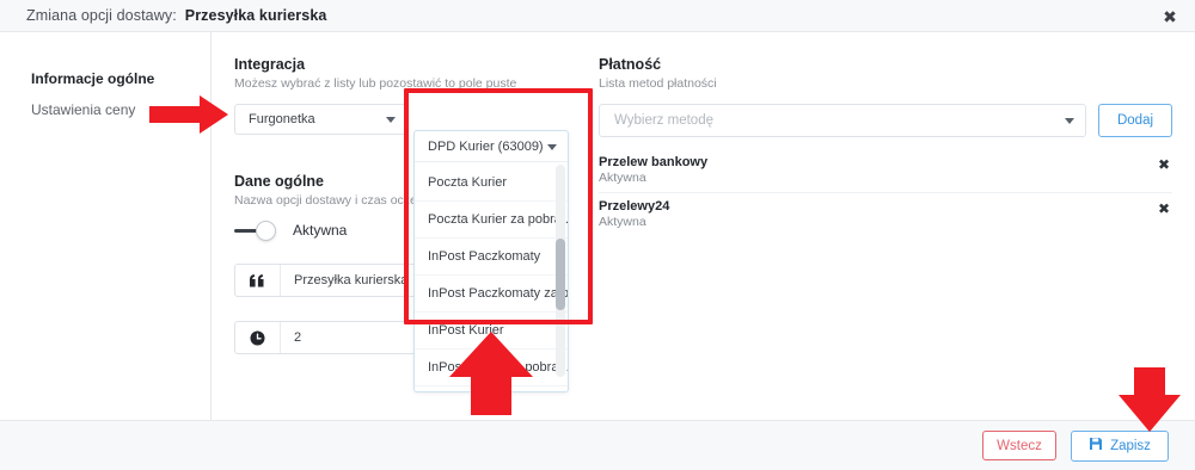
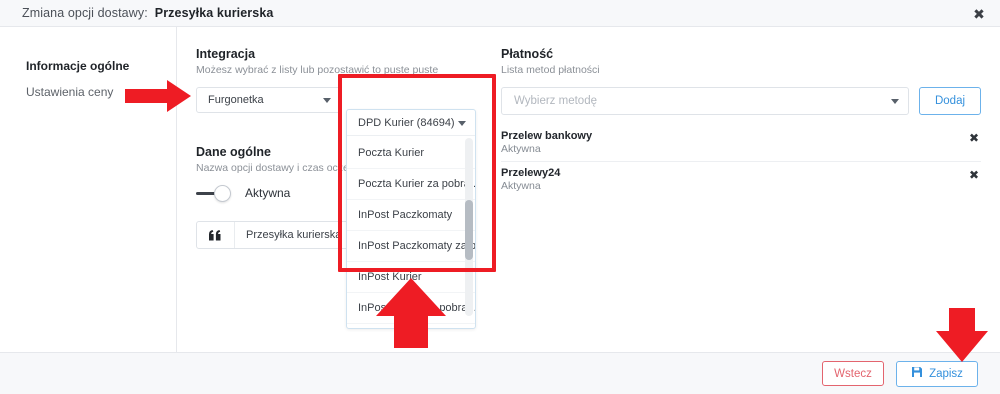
  Zmiana opcji dostawy:
  Przesyłka kurierska
  ✖
  Informacje ogólne
  Ustawienia ceny
  Integracja
- Możesz wybrać z listy lub pozostawić to pole puste
+ Możesz wybrać z listy lub pozostawić to puste puste
  Furgonetka
  Dane ogólne
  Nazwa opcji dostawy i czas ocz
  Aktywna
  Przesyłka kurierska
- 2
  Płatność
  Lista metod płatności
  Wybierz metodę
  Dodaj
  Przelew bankowy
  Aktywna
  ✖
  Przelewy24
  Aktywna
  ✖
- DPD Kurier (63009)
+ DPD Kurier (84694)
  Poczta Kurier
  Poczta Kurier za pobr.
  InPost Paczkomaty
  InPost Paczkomaty za
  InPost Kurier
  Wstecz
  Zapisz
